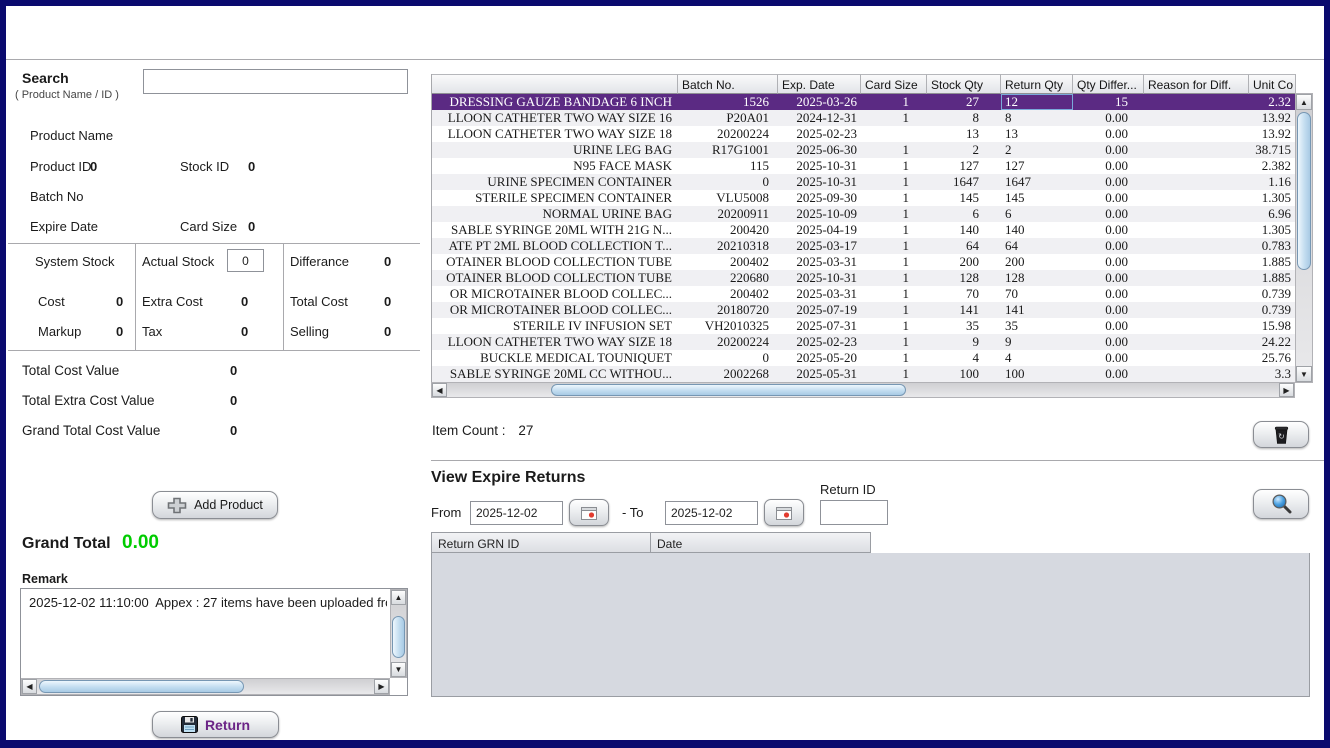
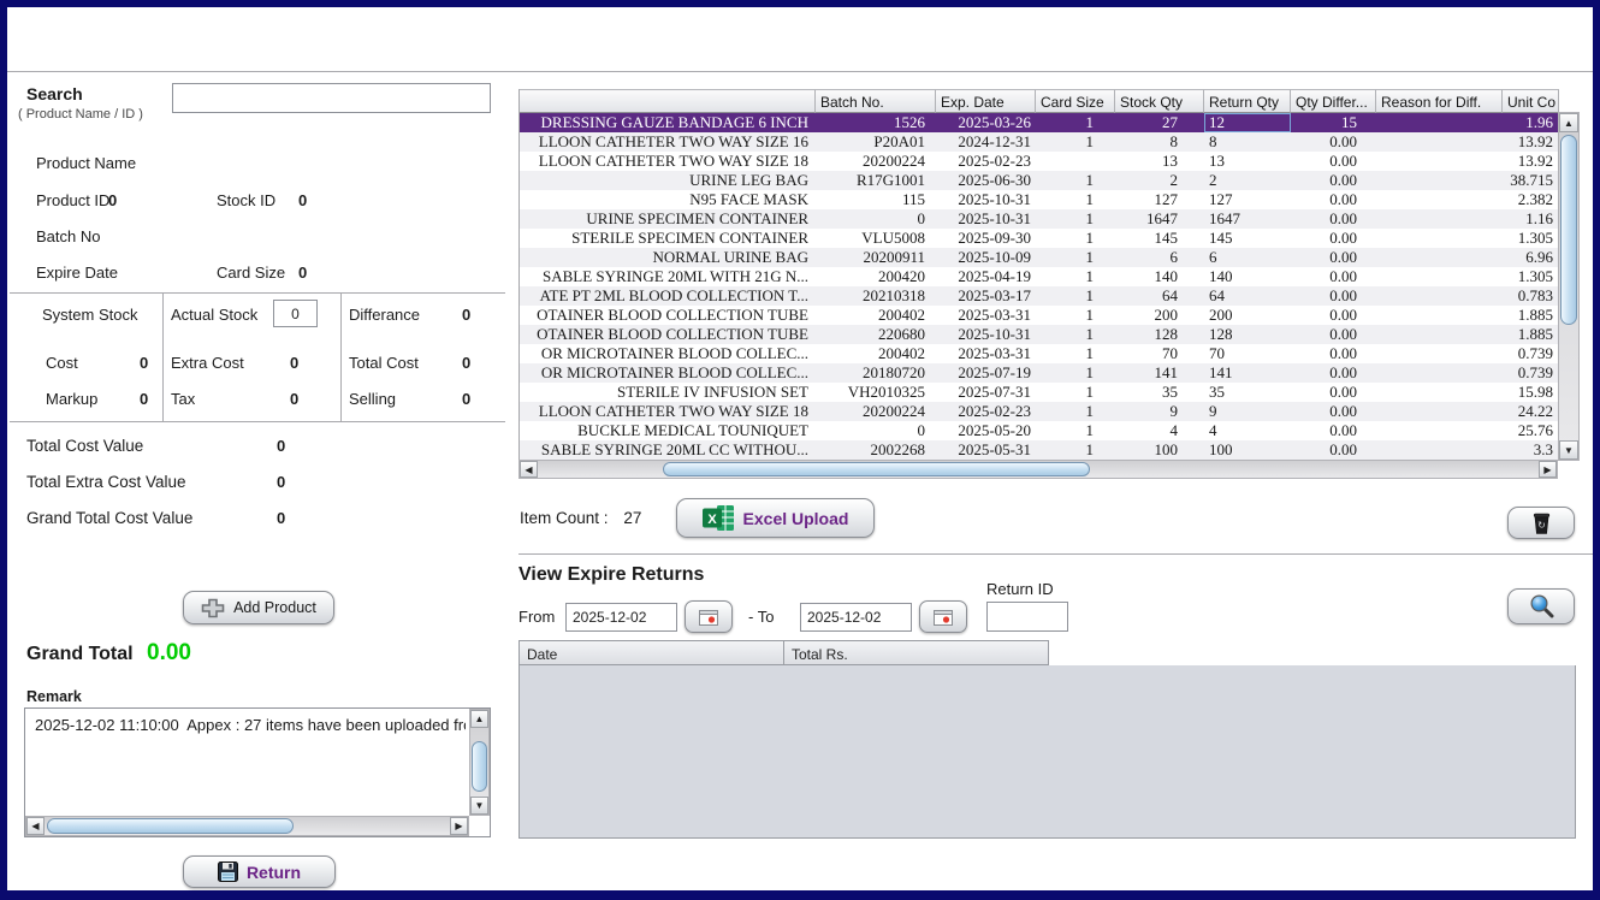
  Search
  ( Product Name / ID )
  Product Name
  Product ID
  0
  Stock ID
  0
  Batch No
  Expire Date
  Card Size
  0
  System Stock
  Actual Stock
  0
  Differance
  0
  Cost
  0
  Extra Cost
  0
  Total Cost
  0
  Markup
  0
  Tax
  0
  Selling
  0
  Total Cost Value
  0
  Total Extra Cost Value
  0
  Grand Total Cost Value
  0
  Add Product
  Grand Total
  0.00
  Remark
  2025-12-02 11:10:00 Appex : 27 items have been uploaded fr
  ▲
  ▼
  ◀
  ▶
  Return
  Batch No.
  Exp. Date
  Card Size
  Stock Qty
  Return Qty
  Qty Differ...
  Reason for Diff.
  Unit Co
  DRESSING GAUZE BANDAGE 6 INCH
  1526
  2025-03-26
  1
  27
  12
  15
- 2.32
+ 1.96
  LLOON CATHETER TWO WAY SIZE 16
  P20A01
  2024-12-31
  1
  8
  8
  0.00
  13.92
  LLOON CATHETER TWO WAY SIZE 18
  20200224
  2025-02-23
  13
  13
  0.00
  13.92
  URINE LEG BAG
  R17G1001
  2025-06-30
  1
  2
  2
  0.00
  38.715
  N95 FACE MASK
  115
  2025-10-31
  1
  127
  127
  0.00
  2.382
  URINE SPECIMEN CONTAINER
  0
  2025-10-31
  1
  1647
  1647
  0.00
  1.16
  STERILE SPECIMEN CONTAINER
  VLU5008
  2025-09-30
  1
  145
  145
  0.00
  1.305
  NORMAL URINE BAG
  20200911
  2025-10-09
  1
  6
  6
  0.00
  6.96
  SABLE SYRINGE 20ML WITH 21G N...
  200420
  2025-04-19
  1
  140
  140
  0.00
  1.305
  ATE PT 2ML BLOOD COLLECTION T...
  20210318
  2025-03-17
  1
  64
  64
  0.00
  0.783
  OTAINER BLOOD COLLECTION TUBE
  200402
  2025-03-31
  1
  200
  200
  0.00
  1.885
  OTAINER BLOOD COLLECTION TUBE
  220680
  2025-10-31
  1
  128
  128
  0.00
  1.885
  OR MICROTAINER BLOOD COLLEC...
  200402
  2025-03-31
  1
  70
  70
  0.00
  0.739
  OR MICROTAINER BLOOD COLLEC...
  20180720
  2025-07-19
  1
  141
  141
  0.00
  0.739
  STERILE IV INFUSION SET
  VH2010325
  2025-07-31
  1
  35
  35
  0.00
  15.98
  LLOON CATHETER TWO WAY SIZE 18
  20200224
  2025-02-23
  1
  9
  9
  0.00
  24.22
  BUCKLE MEDICAL TOUNIQUET
  0
  2025-05-20
  1
  4
  4
  0.00
  25.76
  SABLE SYRINGE 20ML CC WITHOU...
  2002268
  2025-05-31
  1
  100
  100
  0.00
  3.3
  ▲
  ▼
  ◀
  ▶
  Item Count : 27
+ X
+ Excel Upload
  ↻
  View Expire Returns
  From
  2025-12-02
  - To
  2025-12-02
  Return ID
- Return GRN ID
  Date
+ Total Rs.
